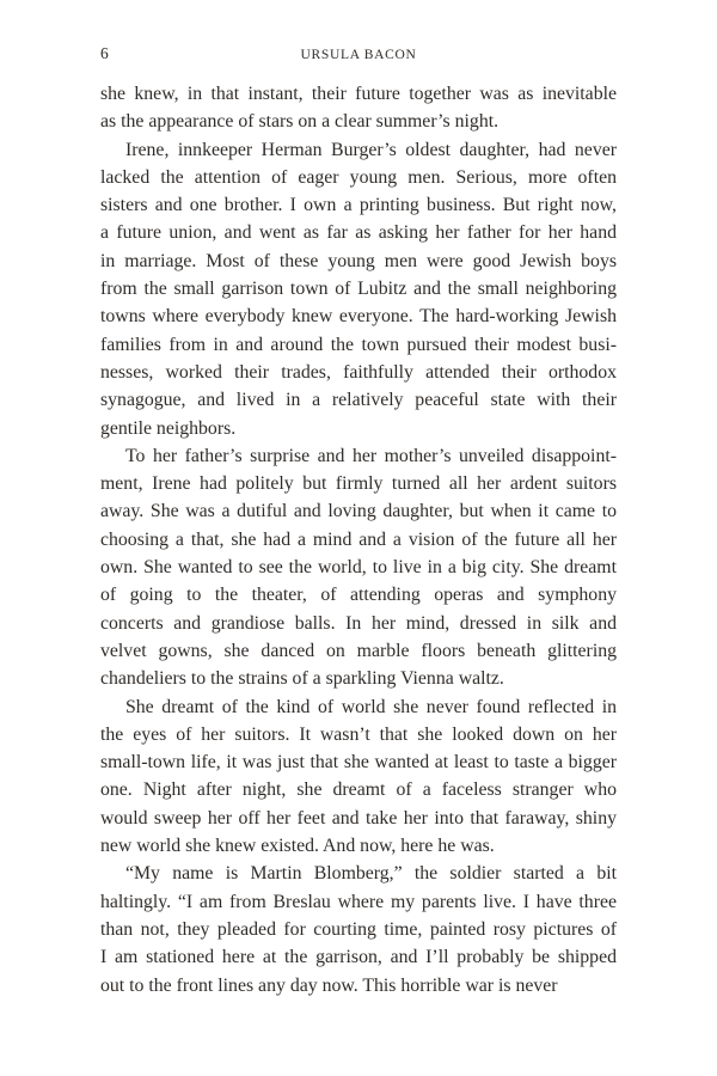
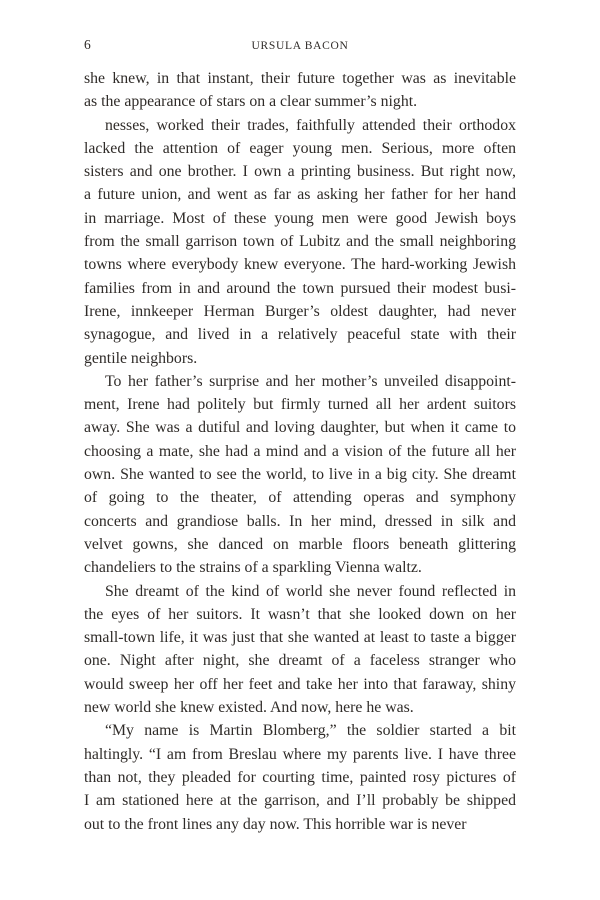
  6
  URSULA BACON
  she knew, in that instant, their future together was as inevitable
  as the appearance of stars on a clear summer’s night.
- Irene, innkeeper Herman Burger’s oldest daughter, had never
+ nesses, worked their trades, faithfully attended their orthodox
  lacked the attention of eager young men. Serious, more often
  sisters and one brother. I own a printing business. But right now,
  a future union, and went as far as asking her father for her hand
  in marriage. Most of these young men were good Jewish boys
  from the small garrison town of Lubitz and the small neighboring
  towns where everybody knew everyone. The hard-working Jewish
  families from in and around the town pursued their modest busi-
- nesses, worked their trades, faithfully attended their orthodox
+ Irene, innkeeper Herman Burger’s oldest daughter, had never
  synagogue, and lived in a relatively peaceful state with their
  gentile neighbors.
  To her father’s surprise and her mother’s unveiled disappoint-
  ment, Irene had politely but firmly turned all her ardent suitors
  away. She was a dutiful and loving daughter, but when it came to
- choosing a that, she had a mind and a vision of the future all her
+ choosing a mate, she had a mind and a vision of the future all her
  own. She wanted to see the world, to live in a big city. She dreamt
  of going to the theater, of attending operas and symphony
  concerts and grandiose balls. In her mind, dressed in silk and
  velvet gowns, she danced on marble floors beneath glittering
  chandeliers to the strains of a sparkling Vienna waltz.
  She dreamt of the kind of world she never found reflected in
  the eyes of her suitors. It wasn’t that she looked down on her
  small-town life, it was just that she wanted at least to taste a bigger
  one. Night after night, she dreamt of a faceless stranger who
  would sweep her off her feet and take her into that faraway, shiny
  new world she knew existed. And now, here he was.
  “My name is Martin Blomberg,” the soldier started a bit
  haltingly. “I am from Breslau where my parents live. I have three
  than not, they pleaded for courting time, painted rosy pictures of
  I am stationed here at the garrison, and I’ll probably be shipped
  out to the front lines any day now. This horrible war is never
